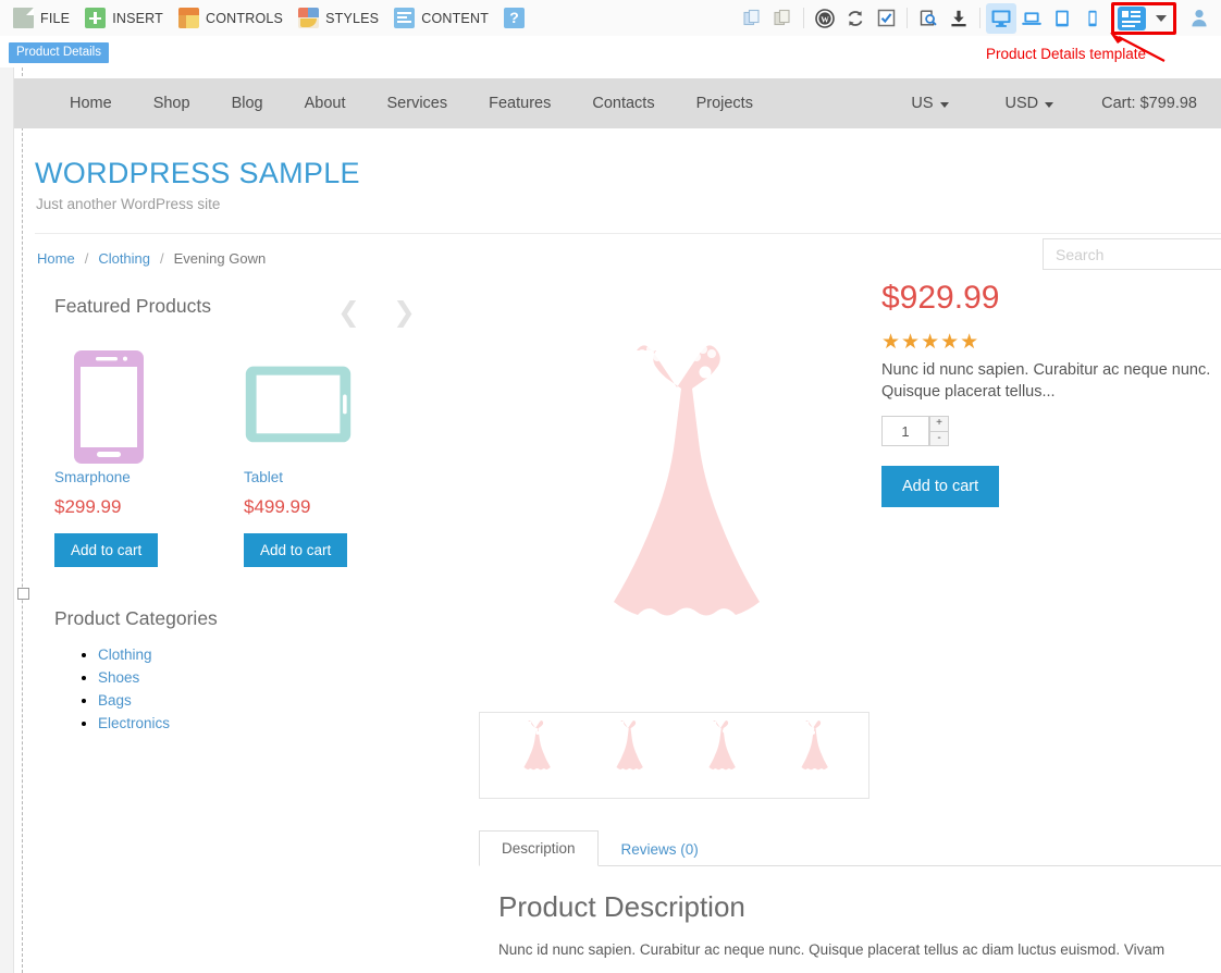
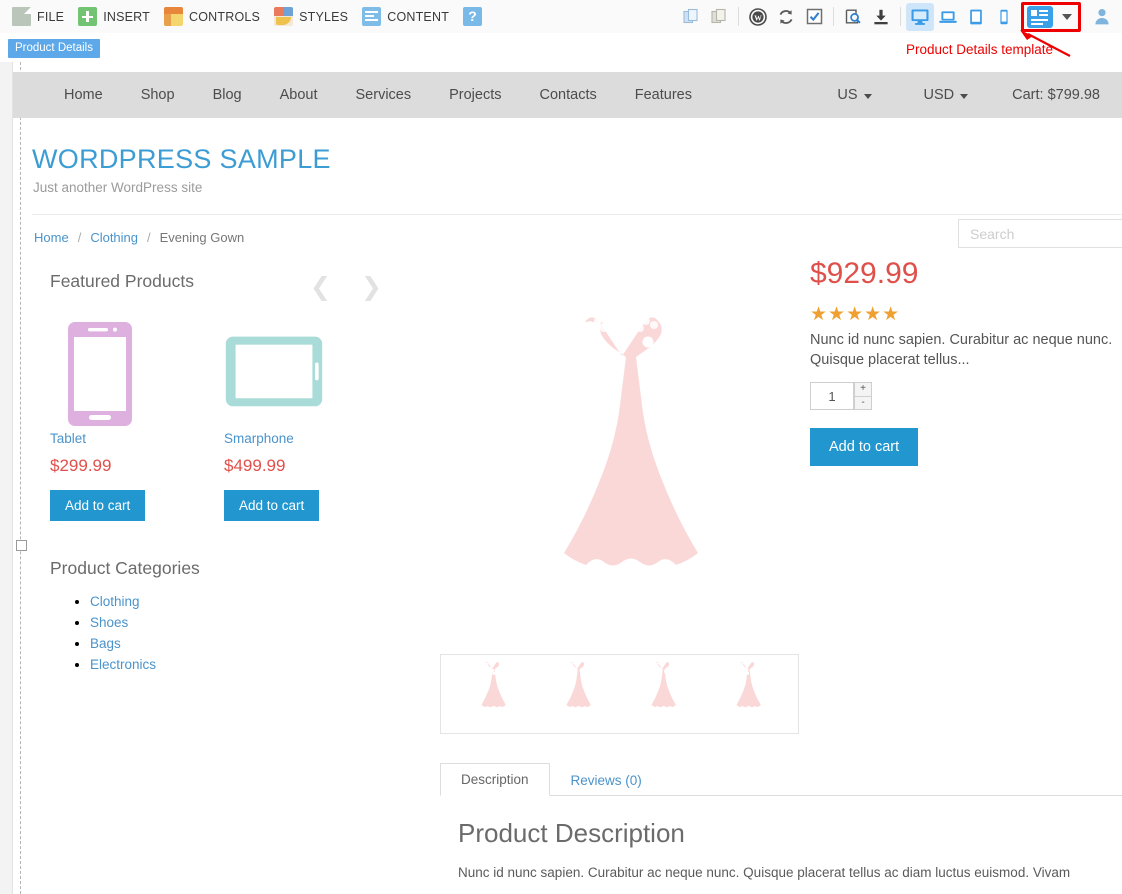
  FILE
  INSERT
  CONTROLS
  STYLES
  CONTENT
  ?
  W
  Product Details template
  Product Details
  Home
  Shop
  Blog
  About
  Services
- Features
+ Projects
  Contacts
- Projects
+ Features
  US
  USD
  Cart: $799.98
  WORDPRESS SAMPLE
  Just another WordPress site
  Search
  Home
  /
  Clothing
  /
  Evening Gown
  Featured Products
  ❮
  ❯
- Smarphone
+ Tablet
  $299.99
  Add to cart
- Tablet
+ Smarphone
  $499.99
  Add to cart
  Product Categories
  Clothing
  Shoes
  Bags
  Electronics
  $929.99
  ★★★★★
  Nunc id nunc sapien. Curabitur ac neque nunc. Quisque placerat tellus...
  1
  +
  -
  Add to cart
  Description
  Reviews (0)
  Product Description
  Nunc id nunc sapien. Curabitur ac neque nunc. Quisque placerat tellus ac diam luctus euismod. Vivam
